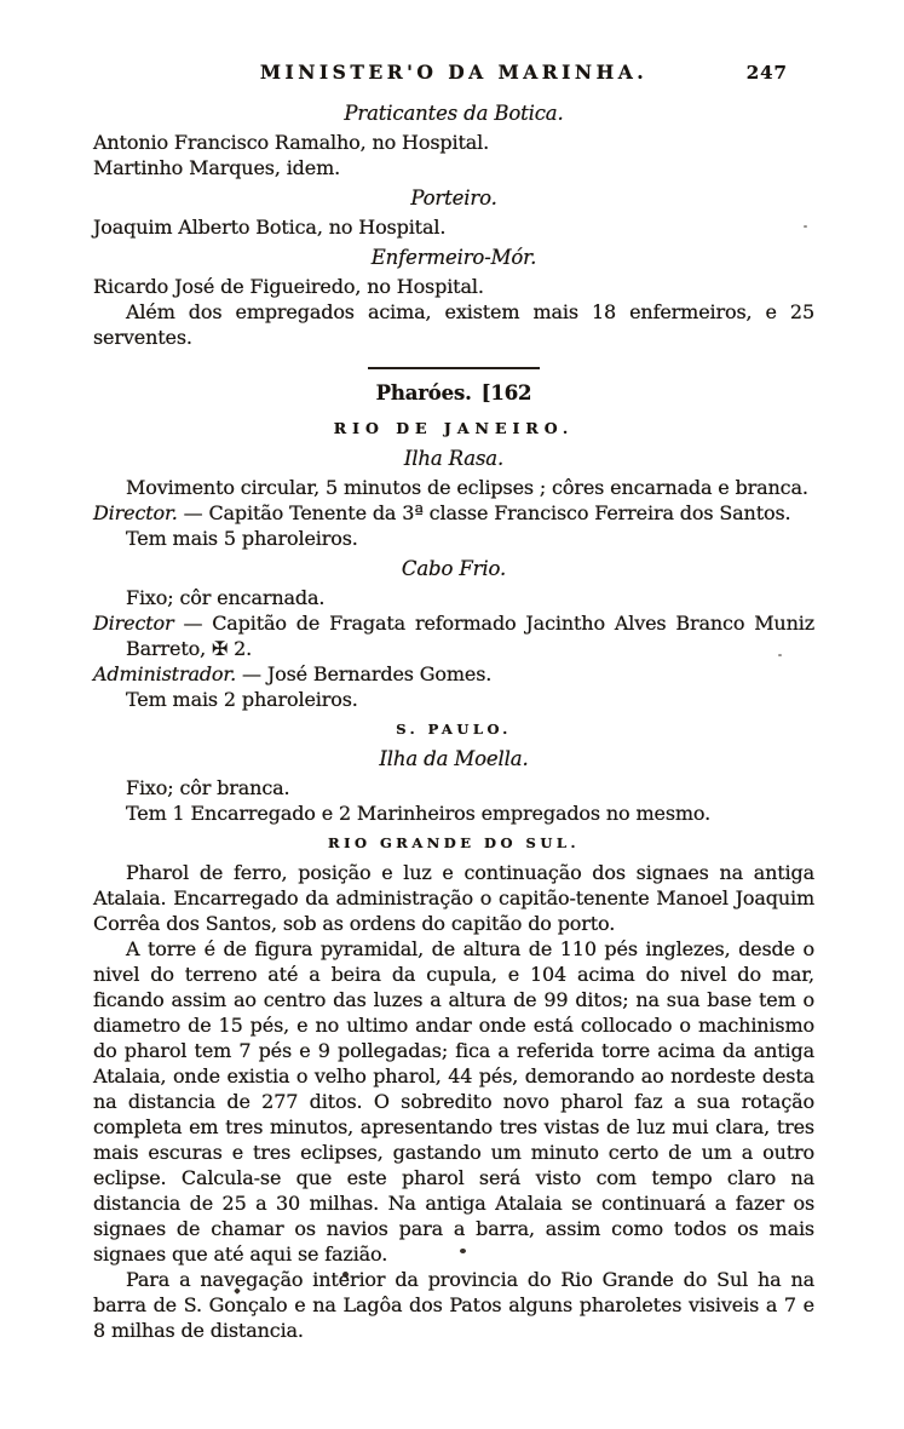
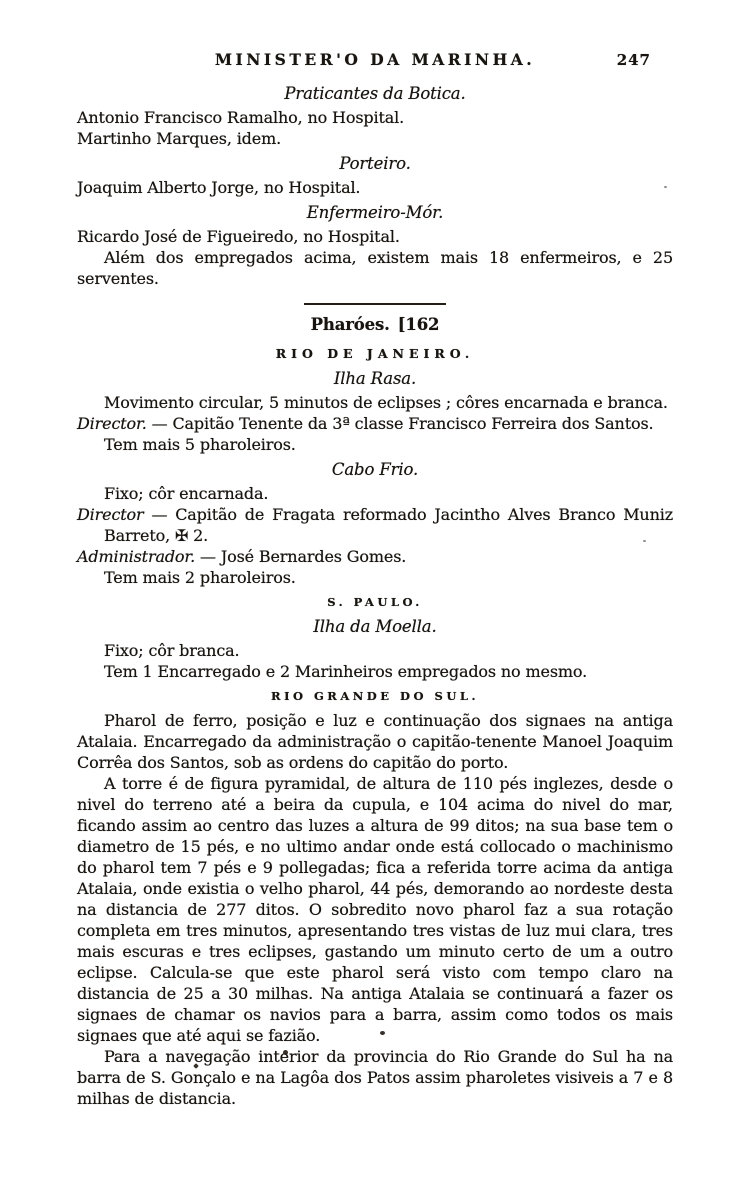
  MINISTER'O DA MARINHA.
  247
  Praticantes da Botica.
  Antonio Francisco Ramalho, no Hospital.
  Martinho Marques, idem.
  Porteiro.
- Joaquim Alberto Botica, no Hospital.
+ Joaquim Alberto Jorge, no Hospital.
  Enfermeiro-Mór.
  Ricardo José de Figueiredo, no Hospital.
  Além dos empregados acima, existem mais 18 enfermeiros, e 25 serventes.
  Pharóes. [162
  RIO DE JANEIRO.
  Ilha Rasa.
  Movimento circular, 5 minutos de eclipses ; côres encarnada e branca.
  Director. — Capitão Tenente da 3ª classe Francisco Ferreira dos Santos.
  Tem mais 5 pharoleiros.
  Cabo Frio.
  Fixo; côr encarnada.
  Director — Capitão de Fragata reformado Jacintho Alves Branco Muniz Barreto, ✠ 2.
  Administrador. — José Bernardes Gomes.
  Tem mais 2 pharoleiros.
  S. PAULO.
  Ilha da Moella.
  Fixo; côr branca.
  Tem 1 Encarregado e 2 Marinheiros empregados no mesmo.
  RIO GRANDE DO SUL.
  Pharol de ferro, posição e luz e continuação dos signaes na antiga Atalaia. Encarregado da administração o capitão-tenente Manoel Joaquim Corrêa dos Santos, sob as ordens do capitão do porto.
  A torre é de figura pyramidal, de altura de 110 pés inglezes, desde o nivel do terreno até a beira da cupula, e 104 acima do nivel do mar, ficando assim ao centro das luzes a altura de 99 ditos; na sua base tem o diametro de 15 pés, e no ultimo andar onde está collocado o machinismo do pharol tem 7 pés e 9 pollegadas; fica a referida torre acima da antiga Atalaia, onde existia o velho pharol, 44 pés, demorando ao nordeste desta na distancia de 277 ditos. O sobredito novo pharol faz a sua rotação completa em tres minutos, apresentando tres vistas de luz mui clara, tres mais escuras e tres eclipses, gastando um minuto certo de um a outro eclipse. Calcula-se que este pharol será visto com tempo claro na distancia de 25 a 30 milhas. Na antiga Atalaia se continuará a fazer os signaes de chamar os navios para a barra, assim como todos os mais signaes que até aqui se fazião.
- Para a navegação interior da provincia do Rio Grande do Sul ha na barra de S. Gonçalo e na Lagôa dos Patos alguns pharoletes visiveis a 7 e 8 milhas de distancia.
+ Para a navegação interior da provincia do Rio Grande do Sul ha na barra de S. Gonçalo e na Lagôa dos Patos assim pharoletes visiveis a 7 e 8 milhas de distancia.
